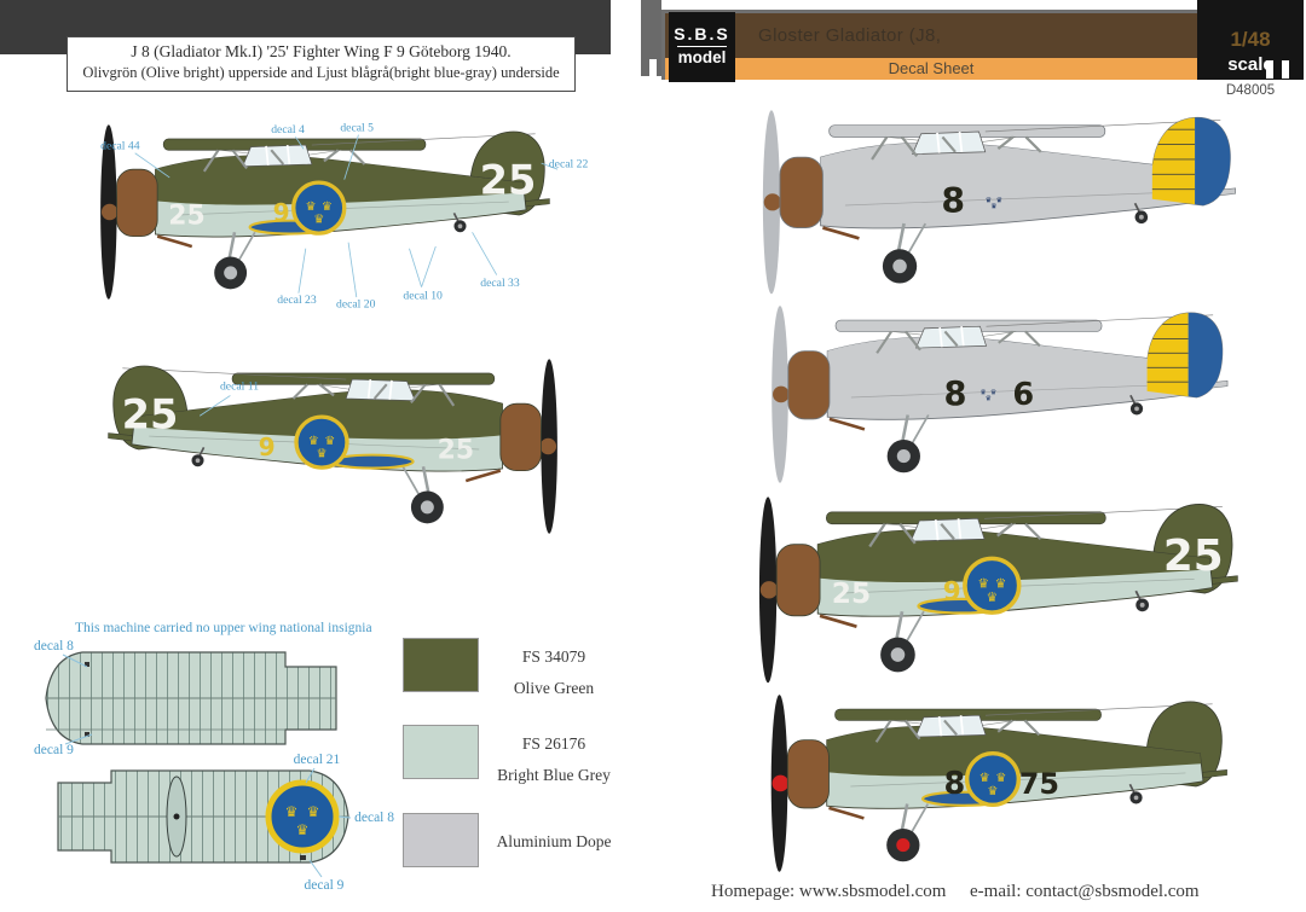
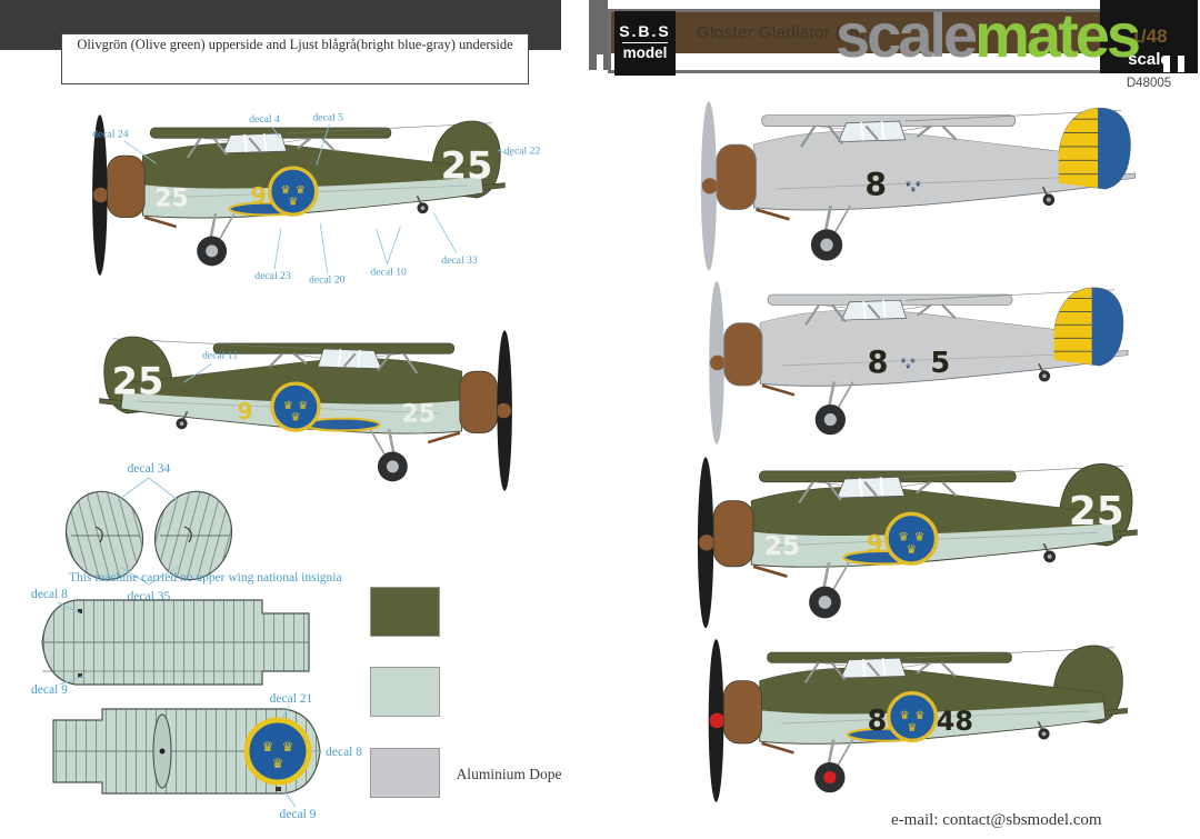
- J 8 (Gladiator Mk.I) '25' Fighter Wing F 9 Göteborg 1940.
- Olivgrön (Olive bright) upperside and Ljust blågrå(bright blue-gray) underside
+ Olivgrön (Olive green) upperside and Ljust blågrå(bright blue-gray) underside
  Gloster Gladiator (J8,
- Decal Sheet
  S.B.S
  model
  1/48
  scal
  D48005
+ scalemates
  25
  25
  9
- decal 44
+ decal 24
  decal 4
  decal 5
  decal 22
  decal 23
  decal 20
  decal 10
  decal 33
  25
  9
  25
  decal 11
+ decal 34
+ decal 35
  This machine carried no upper wing national insignia
  decal 8
  decal 9
  ♛
  ♛
  ♛
  decal 21
  decal 8
  decal 9
- FS 34079
- Olive Green
- FS 26176
- Bright Blue Grey
  Aluminium Dope
  8
  8
- 6
+ 5
  25
  25
  9
  8
- 75
+ 48
- Homepage: www.sbsmodel.com
  e-mail: contact@sbsmodel.com
